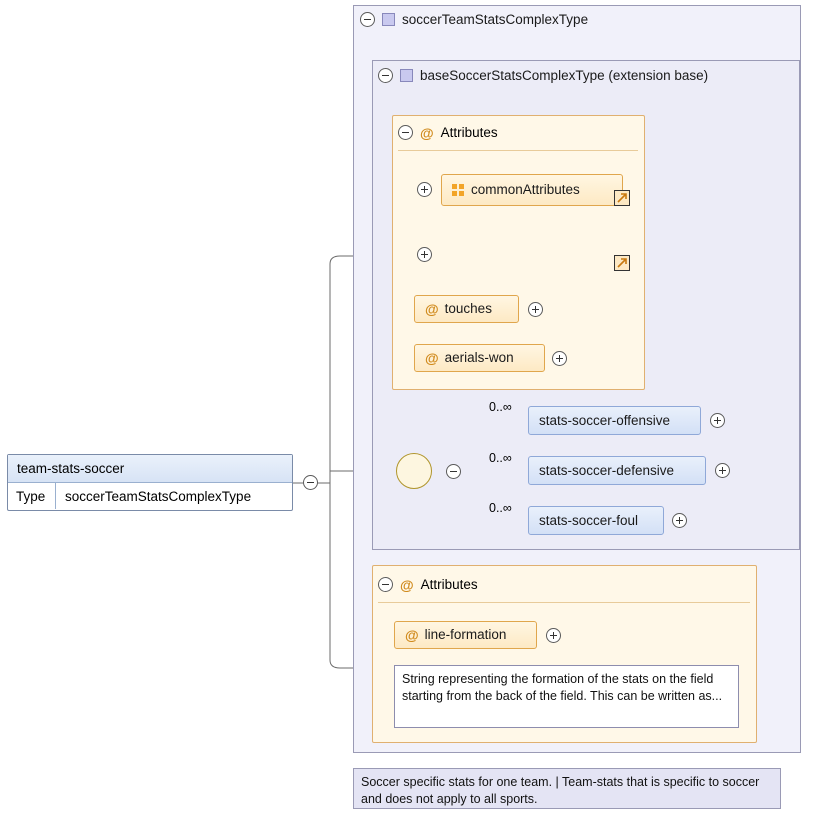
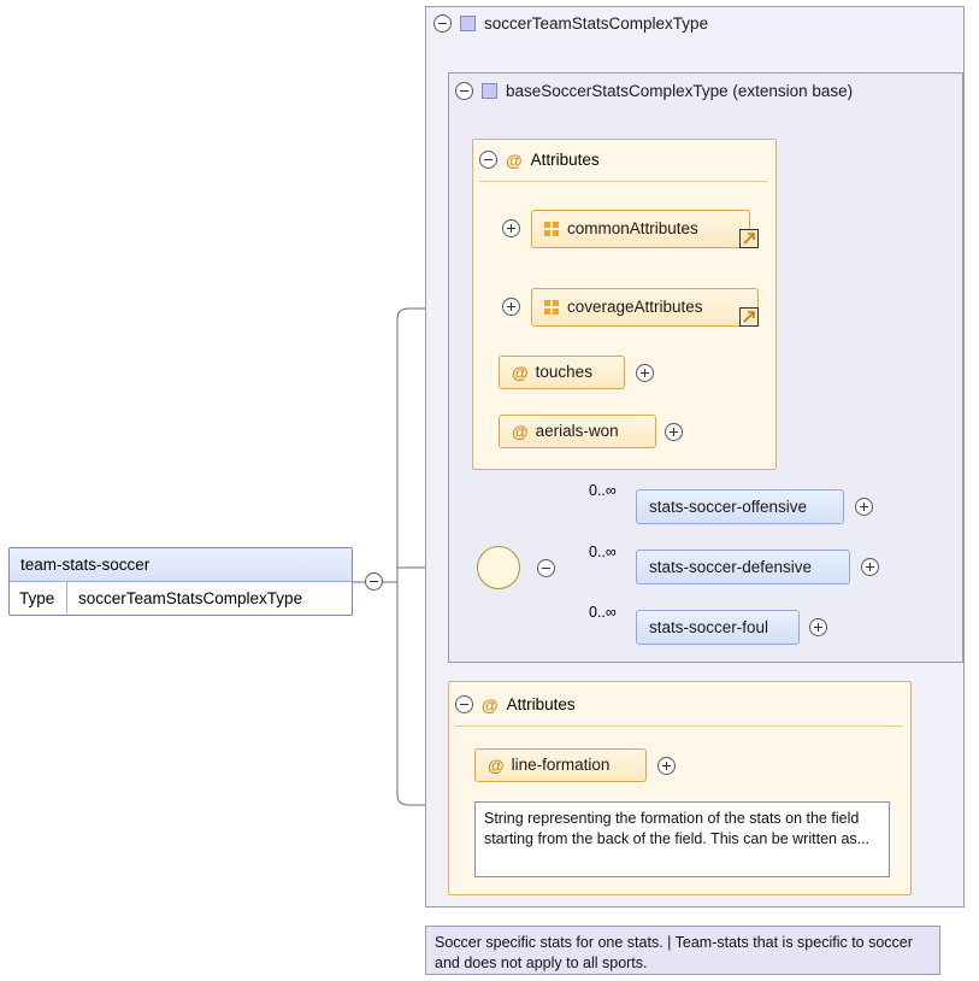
  soccerTeamStatsComplexType
  baseSoccerStatsComplexType (extension base)
  @
  Attributes
  commonAttributes
+ coverageAttributes
  @
  touches
  @
  aerials-won
  0..∞
  stats-soccer-offensive
  0..∞
  stats-soccer-defensive
  0..∞
  stats-soccer-foul
  @
  Attributes
  @
  line-formation
  String representing the formation of the stats on the field starting from the back of the field. This can be written as...
- Soccer specific stats for one team. | Team-stats that is specific to soccer and does not apply to all sports.
+ Soccer specific stats for one stats. | Team-stats that is specific to soccer and does not apply to all sports.
  team-stats-soccer
  Type
  soccerTeamStatsComplexType
